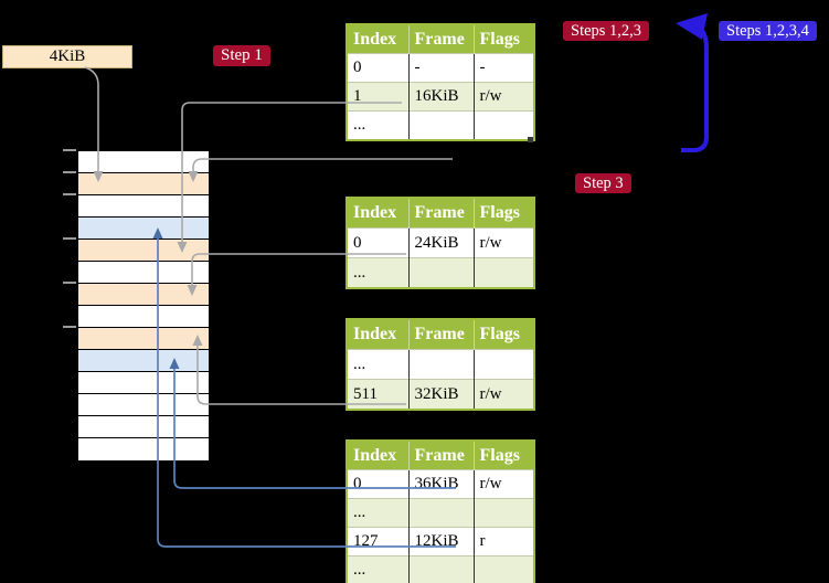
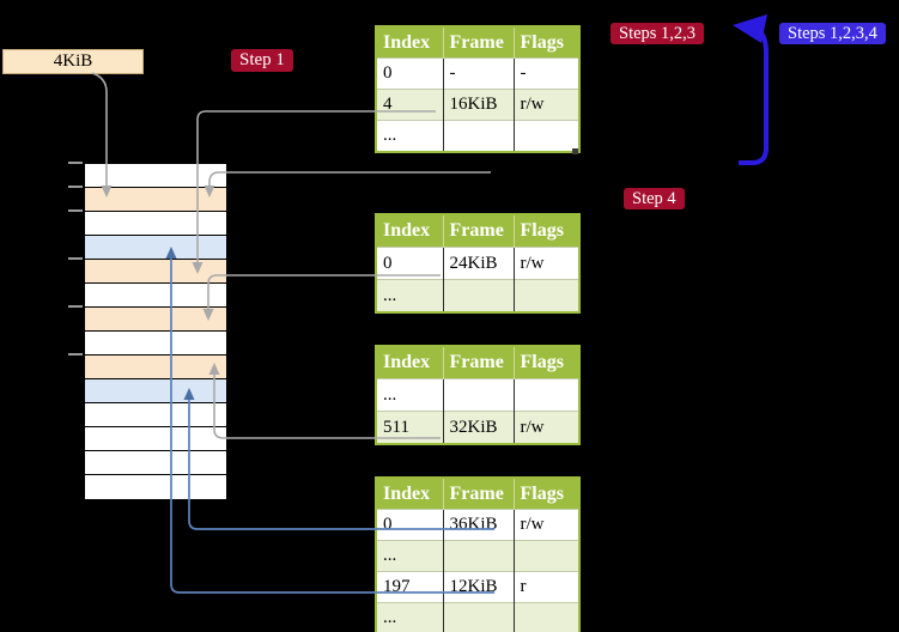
  4KiB
  Step 1
  Steps 1,2,3
  Steps 1,2,3,4
- Step 3
+ Step 4
  Index	Frame	Flags
  0	-	-
- 1	16KiB	r/w
+ 4	16KiB	r/w
  ...
  Index	Frame	Flags
  0	24KiB	r/w
  ...
  Index	Frame	Flags
  ...
  511	32KiB	r/w
  Index	Frame	Flags
  0	36KiB	r/w
  ...
- 127	12KiB	r
+ 197	12KiB	r
  ...
